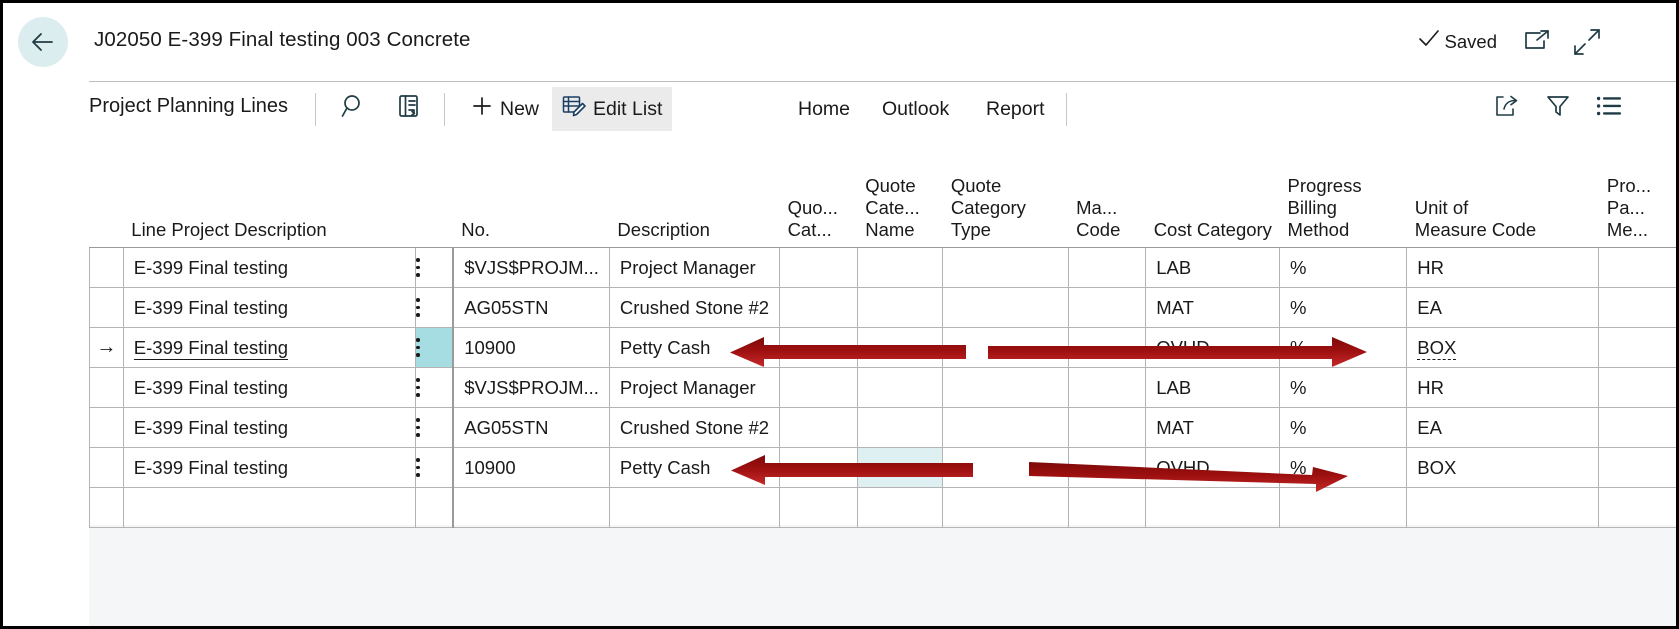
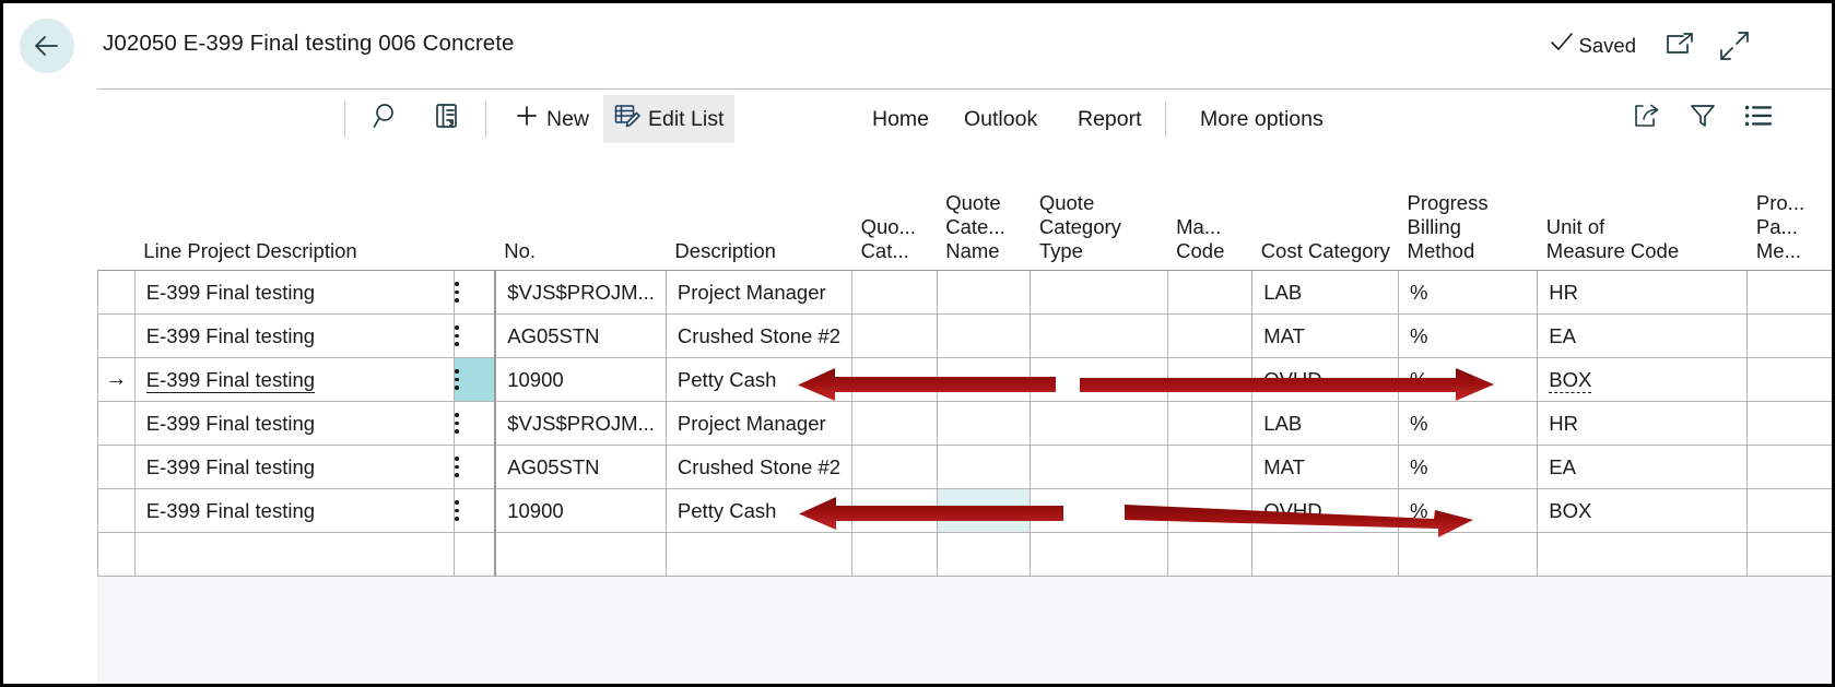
- J02050 E-399 Final testing 003 Concrete
+ J02050 E-399 Final testing 006 Concrete
  Saved
- Project Planning Lines
  New
  Edit List
  Home
  Outlook
  Report
+ More options
  	Line Project Description		No.	Description	Quo... Cat...	Quote Cate... Name	Quote Category Type	Ma... Code	Cost Category	Progress Billing Method	Unit of Measure Code	Pro... Pa... Me...
  	E-399 Final testing		$VJS$PROJM...	Project Manager					LAB	%	HR
  	E-399 Final testing		AG05STN	Crushed Stone #2					MAT	%	EA
  →	E-399 Final testing		10900	Petty Cash							BOX
  	E-399 Final testing		$VJS$PROJM...	Project Manager					LAB	%	HR
  	E-399 Final testing		AG05STN	Crushed Stone #2					MAT	%	EA
  	E-399 Final testing		10900	Petty Cash					OVHD	%	BOX
